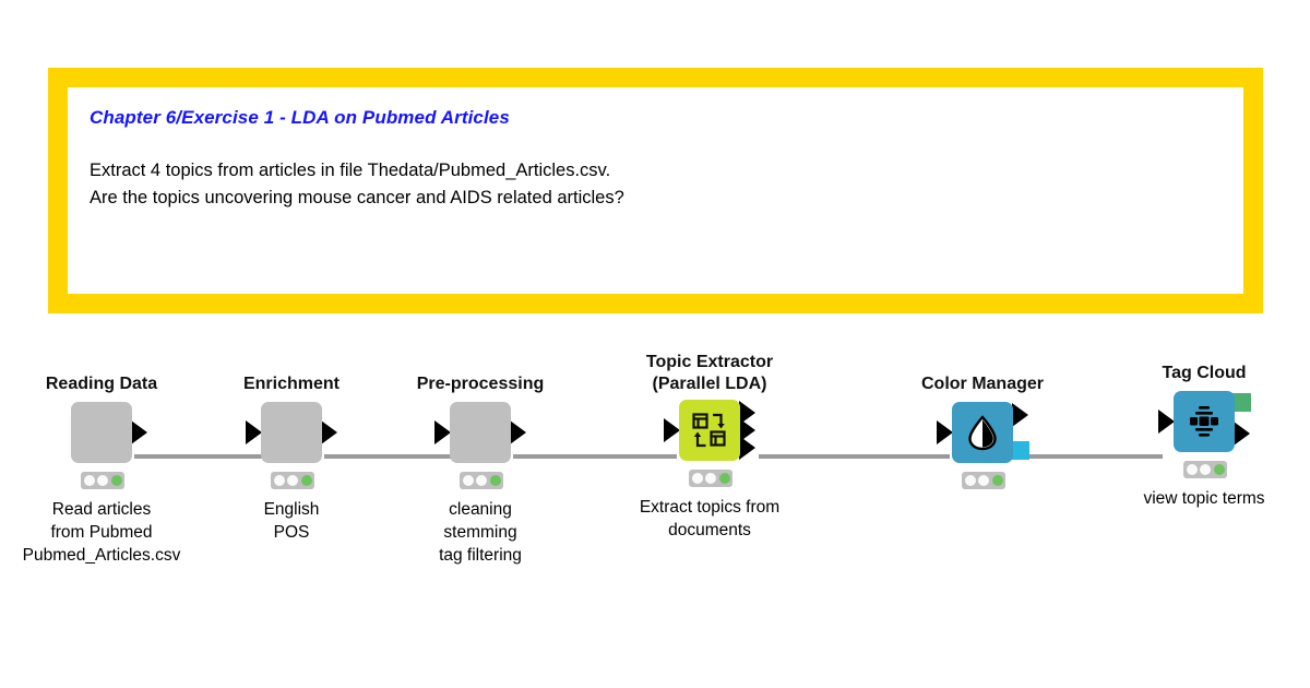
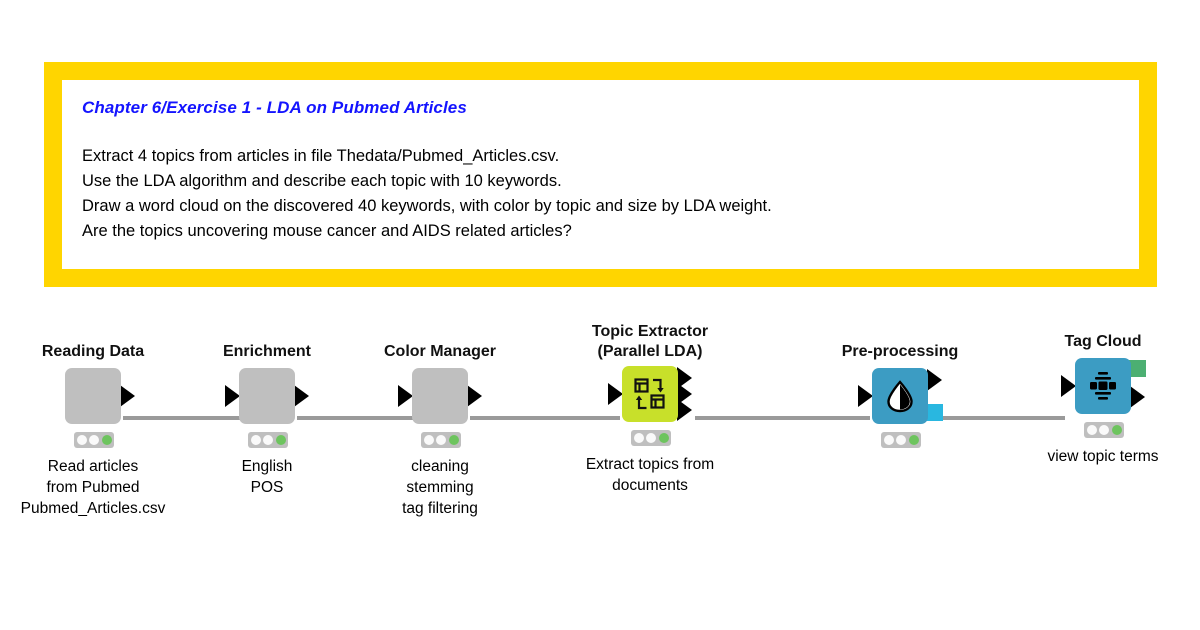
  Chapter 6/Exercise 1 - LDA on Pubmed Articles
  Extract 4 topics from articles in file Thedata/Pubmed_Articles.csv.
+ Use the LDA algorithm and describe each topic with 10 keywords.
+ Draw a word cloud on the discovered 40 keywords, with color by topic and size by LDA weight.
  Are the topics uncovering mouse cancer and AIDS related articles?
  Reading Data
  Read articles
  from Pubmed
  Pubmed_Articles.csv
  Enrichment
  English
  POS
- Pre-processing
+ Color Manager
  cleaning
  stemming
  tag filtering
  Topic Extractor
  (Parallel LDA)
  Extract topics from
  documents
- Color Manager
+ Pre-processing
  Tag Cloud
  view topic terms
